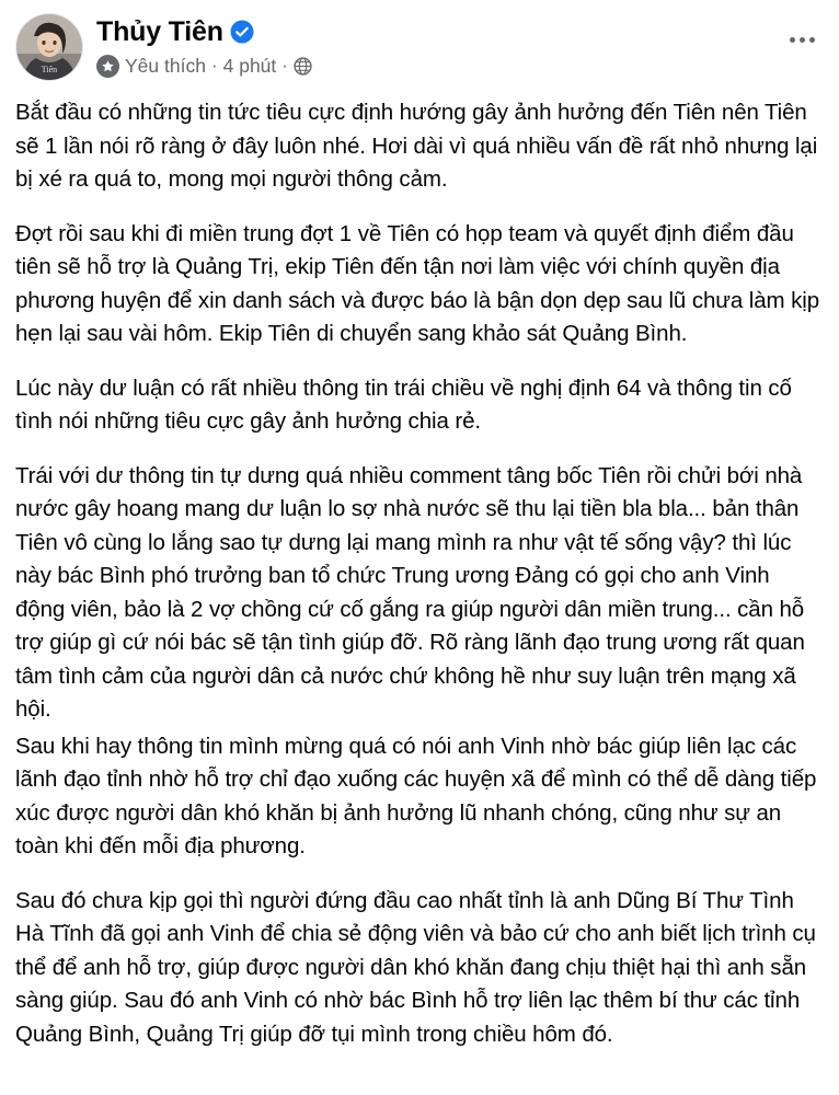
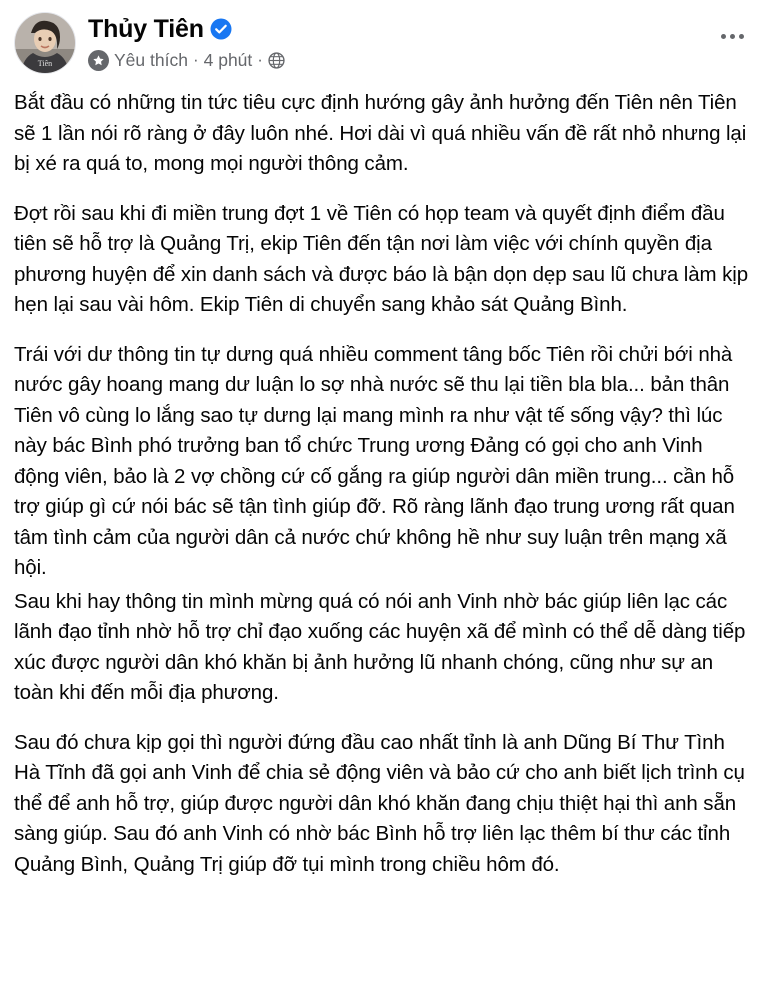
  Tiên
  Thủy Tiên
  Yêu thích
  ·
  4 phút
  ·
  Bắt đầu có những tin tức tiêu cực định hướng gây ảnh hưởng đến Tiên nên Tiên sẽ 1 lần nói rõ ràng ở đây luôn nhé. Hơi dài vì quá nhiều vấn đề rất nhỏ nhưng lại bị xé ra quá to, mong mọi người thông cảm.
  Đợt rồi sau khi đi miền trung đợt 1 về Tiên có họp team và quyết định điểm đầu tiên sẽ hỗ trợ là Quảng Trị, ekip Tiên đến tận nơi làm việc với chính quyền địa phương huyện để xin danh sách và được báo là bận dọn dẹp sau lũ chưa làm kịp hẹn lại sau vài hôm. Ekip Tiên di chuyển sang khảo sát Quảng Bình.
- Lúc này dư luận có rất nhiều thông tin trái chiều về nghị định 64 và thông tin cố tình nói những tiêu cực gây ảnh hưởng chia rẻ.
  Trái với dư thông tin tự dưng quá nhiều comment tâng bốc Tiên rồi chửi bới nhà nước gây hoang mang dư luận lo sợ nhà nước sẽ thu lại tiền bla bla... bản thân Tiên vô cùng lo lắng sao tự dưng lại mang mình ra như vật tế sống vậy? thì lúc này bác Bình phó trưởng ban tổ chức Trung ương Đảng có gọi cho anh Vinh động viên, bảo là 2 vợ chồng cứ cố gắng ra giúp người dân miền trung... cần hỗ trợ giúp gì cứ nói bác sẽ tận tình giúp đỡ. Rõ ràng lãnh đạo trung ương rất quan tâm tình cảm của người dân cả nước chứ không hề như suy luận trên mạng xã hội.
  Sau khi hay thông tin mình mừng quá có nói anh Vinh nhờ bác giúp liên lạc các lãnh đạo tỉnh nhờ hỗ trợ chỉ đạo xuống các huyện xã để mình có thể dễ dàng tiếp xúc được người dân khó khăn bị ảnh hưởng lũ nhanh chóng, cũng như sự an toàn khi đến mỗi địa phương.
  Sau đó chưa kịp gọi thì người đứng đầu cao nhất tỉnh là anh Dũng Bí Thư Tình Hà Tĩnh đã gọi anh Vinh để chia sẻ động viên và bảo cứ cho anh biết lịch trình cụ thể để anh hỗ trợ, giúp được người dân khó khăn đang chịu thiệt hại thì anh sẵn sàng giúp. Sau đó anh Vinh có nhờ bác Bình hỗ trợ liên lạc thêm bí thư các tỉnh Quảng Bình, Quảng Trị giúp đỡ tụi mình trong chiều hôm đó.
